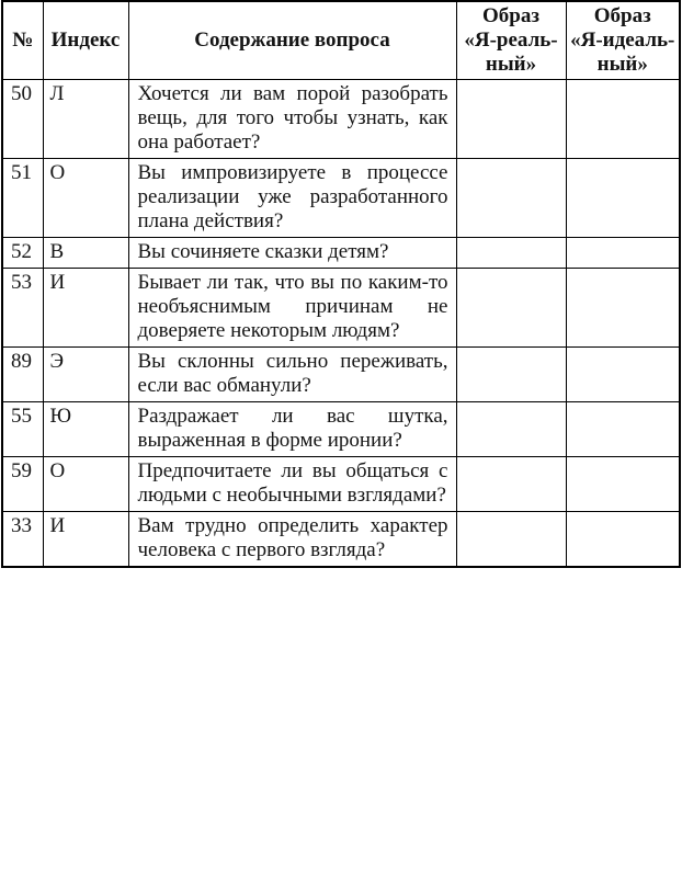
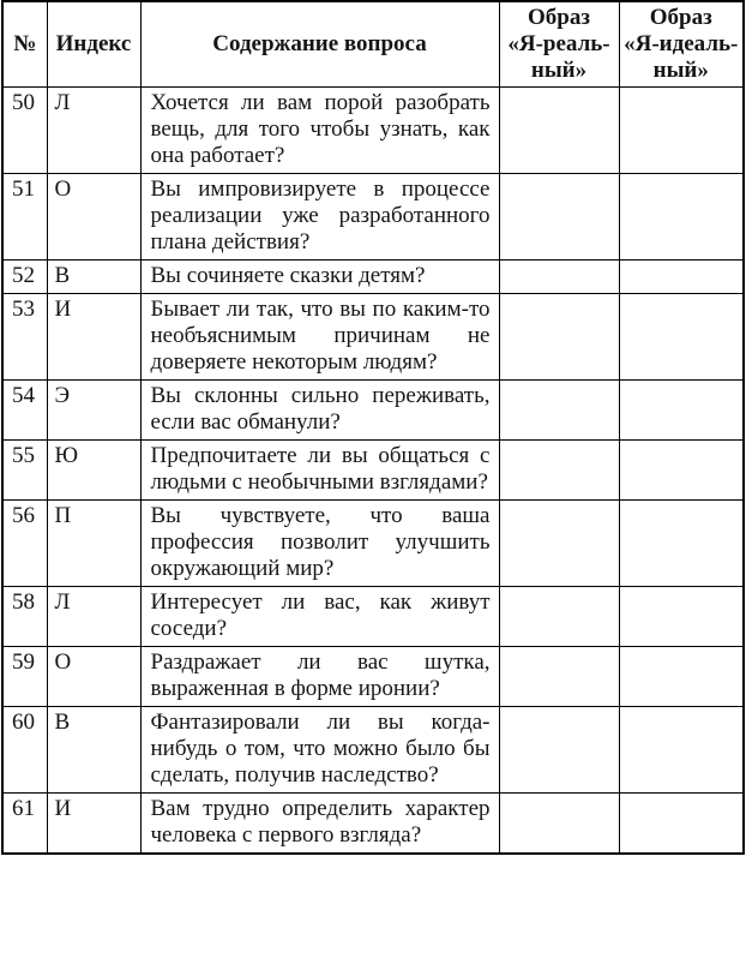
  №	Индекс	Содержание вопроса	Образ «Я-реаль- ный»	Образ «Я-идеаль- ный»
  50	Л	Хочется ли вам порой разобрать вещь, для того чтобы узнать, как она работает?
  51	О	Вы импровизируете в процессе реализации уже разработанного плана действия?
  52	В	Вы сочиняете сказки детям?
  53	И	Бывает ли так, что вы по каким-то необъяснимым причинам не доверяете некоторым людям?
- 89	Э	Вы склонны сильно переживать, если вас обманули?
+ 54	Э	Вы склонны сильно переживать, если вас обманули?
- 55	Ю	Раздражает ли вас шутка, выраженная в форме иронии?
+ 55	Ю	Предпочитаете ли вы общаться с людьми с необычными взглядами?
+ 56	П	Вы чувствуете, что ваша профессия позволит улучшить окружающий мир?
+ 58	Л	Интересует ли вас, как живут соседи?
- 59	О	Предпочитаете ли вы общаться с людьми с необычными взглядами?
+ 59	О	Раздражает ли вас шутка, выраженная в форме иронии?
+ 60	В	Фантазировали ли вы когда-нибудь о том, что можно было бы сделать, получив наследство?
- 33	И	Вам трудно определить характер человека с первого взгляда?
+ 61	И	Вам трудно определить характер человека с первого взгляда?
